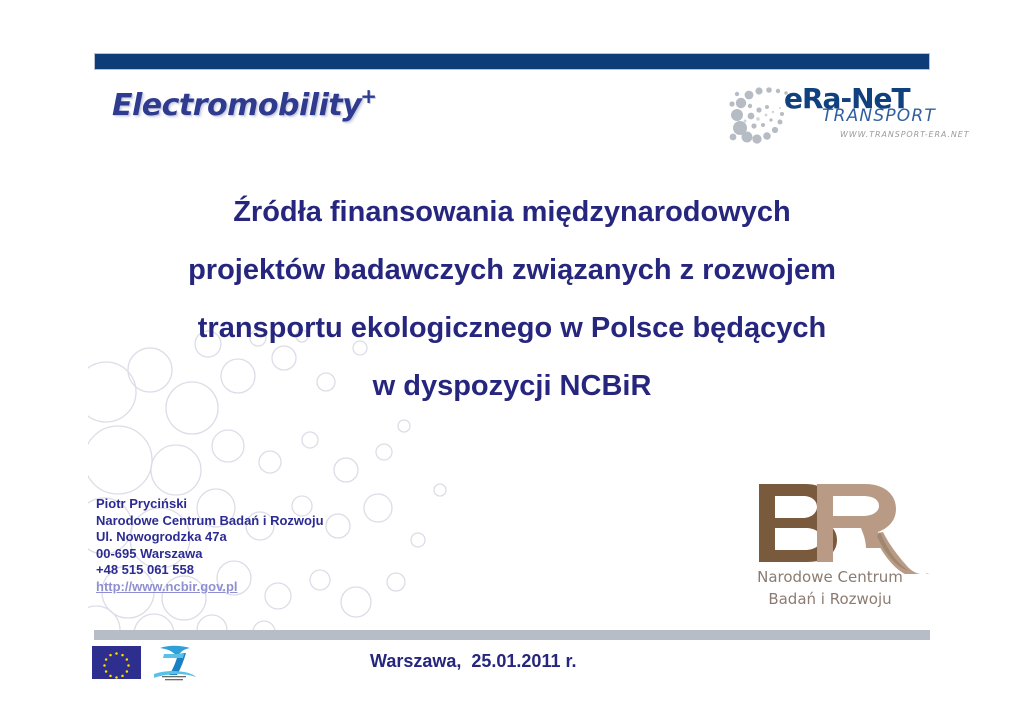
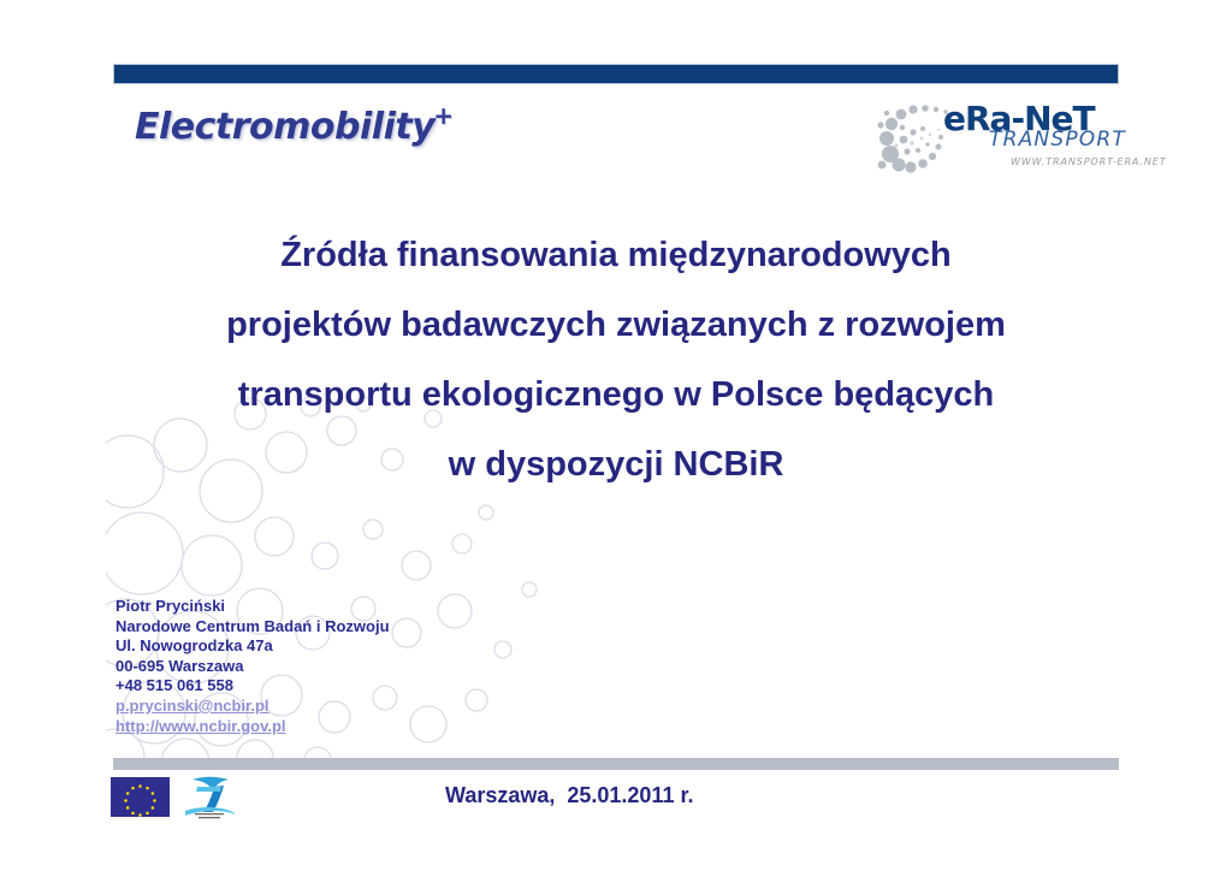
  Electromobility+
  eRa-NeT
  TRANSPORT
  WWW.TRANSPORT-ERA.NET
  Źródła finansowania międzynarodowych
  projektów badawczych związanych z rozwojem
  transportu ekologicznego w Polsce będących
  w dyspozycji NCBiR
  Piotr Pryciński
  Narodowe Centrum Badań i Rozwoju
  Ul. Nowogrodzka 47a
  00-695 Warszawa
  +48 515 061 558
+ p.prycinski@ncbir.pl
  http://www.ncbir.gov.pl
- Narodowe Centrum
- Badań i Rozwoju
  Warszawa, 25.01.2011 r.
